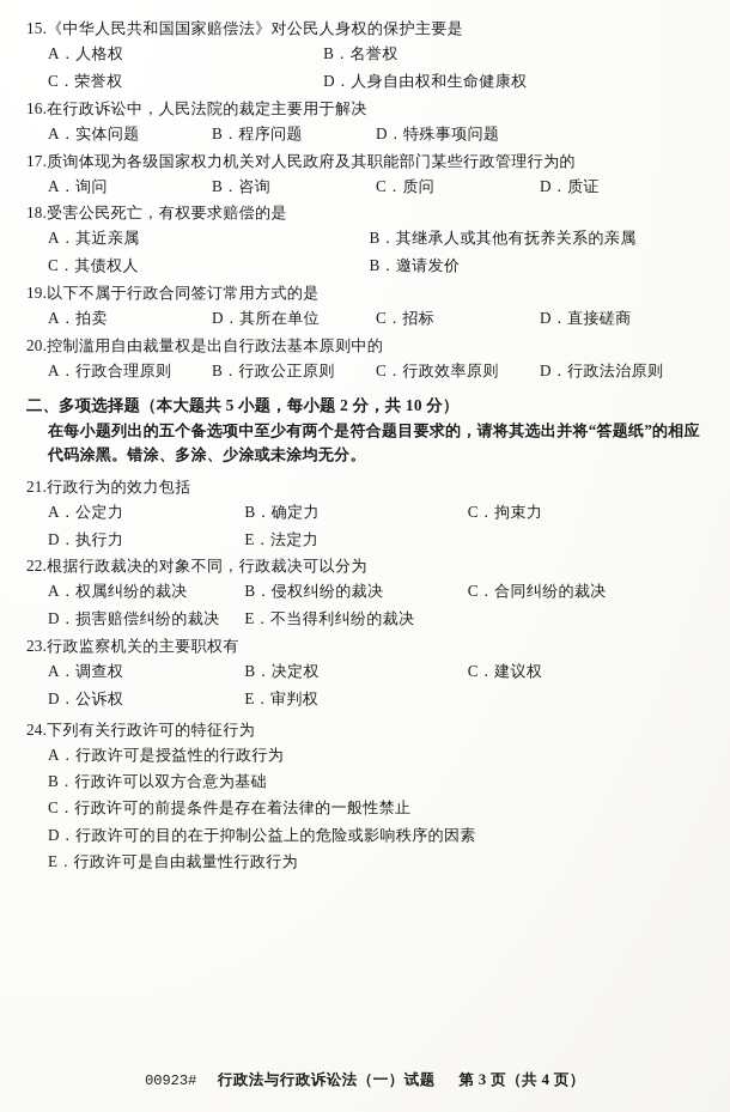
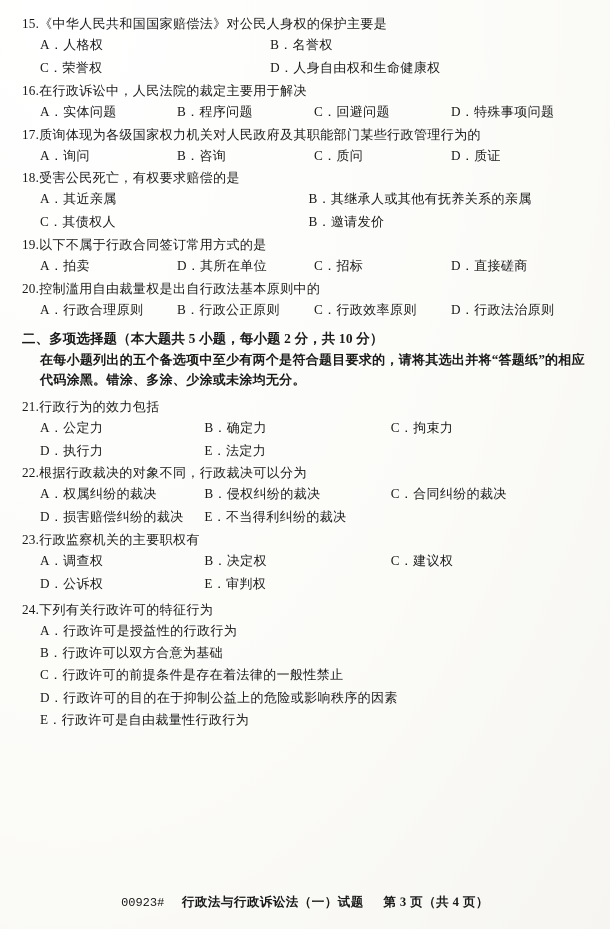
  15.《中华人民共和国国家赔偿法》对公民人身权的保护主要是
  A．人格权
  B．名誉权
  C．荣誉权
  D．人身自由权和生命健康权
  16.在行政诉讼中，人民法院的裁定主要用于解决
  A．实体问题
  B．程序问题
+ C．回避问题
  D．特殊事项问题
  17.质询体现为各级国家权力机关对人民政府及其职能部门某些行政管理行为的
  A．询问
  B．咨询
  C．质问
  D．质证
  18.受害公民死亡，有权要求赔偿的是
  A．其近亲属
  B．其继承人或其他有抚养关系的亲属
  C．其债权人
  B．邀请发价
  19.以下不属于行政合同签订常用方式的是
  A．拍卖
  D．其所在单位
  C．招标
  D．直接磋商
  20.控制滥用自由裁量权是出自行政法基本原则中的
  A．行政合理原则
  B．行政公正原则
  C．行政效率原则
  D．行政法治原则
  二、多项选择题（本大题共 5 小题，每小题 2 分，共 10 分）
  在每小题列出的五个备选项中至少有两个是符合题目要求的，请将其选出并将“答题纸”的相应代码涂黑。错涂、多涂、少涂或未涂均无分。
  21.行政行为的效力包括
  A．公定力
  B．确定力
  C．拘束力
  D．执行力
  E．法定力
  22.根据行政裁决的对象不同，行政裁决可以分为
  A．权属纠纷的裁决
  B．侵权纠纷的裁决
  C．合同纠纷的裁决
  D．损害赔偿纠纷的裁决
  E．不当得利纠纷的裁决
  23.行政监察机关的主要职权有
  A．调查权
  B．决定权
  C．建议权
  D．公诉权
  E．审判权
  24.下列有关行政许可的特征行为
  A．行政许可是授益性的行政行为
  B．行政许可以双方合意为基础
  C．行政许可的前提条件是存在着法律的一般性禁止
  D．行政许可的目的在于抑制公益上的危险或影响秩序的因素
  E．行政许可是自由裁量性行政行为
  00923# 行政法与行政诉讼法（一）试题 第 3 页（共 4 页）
